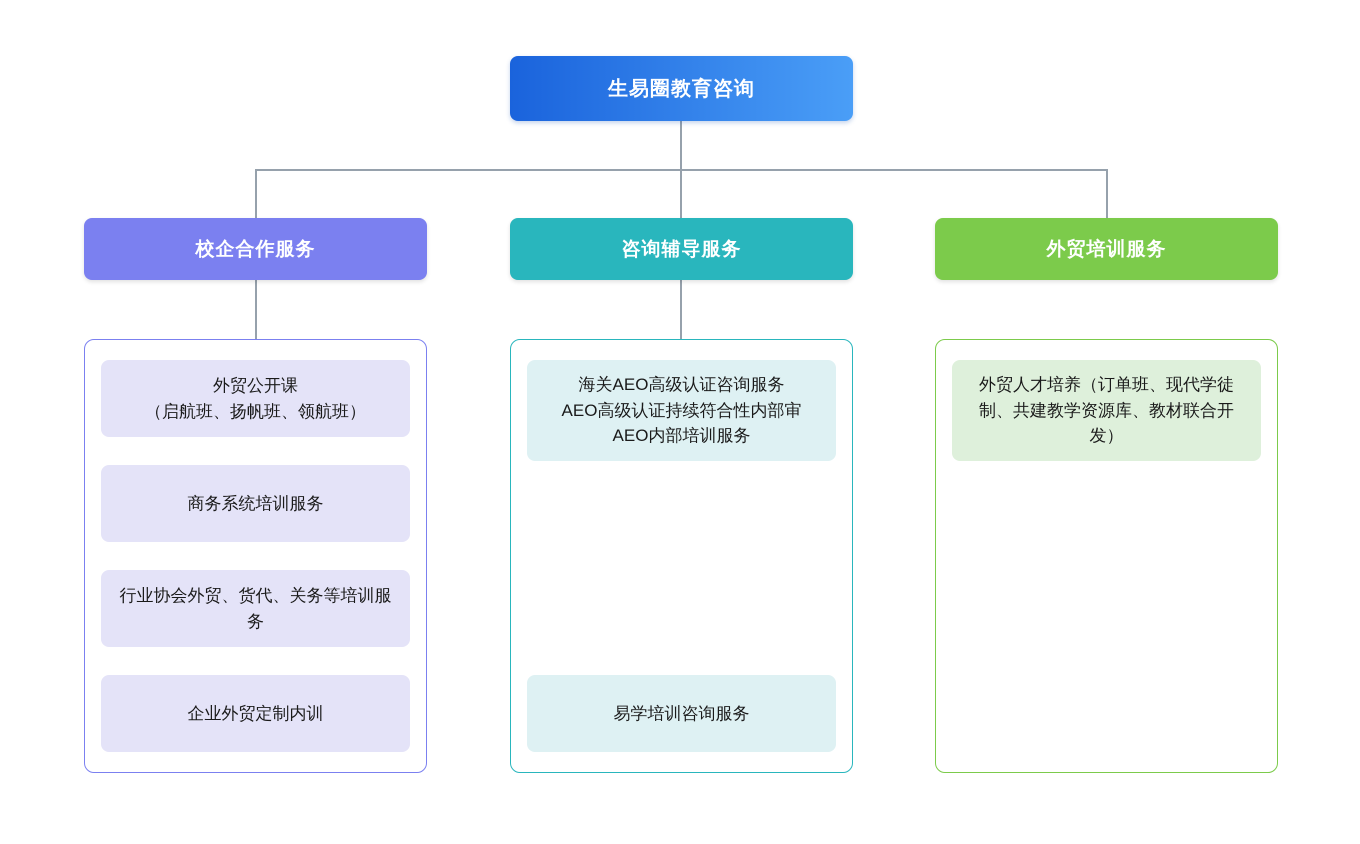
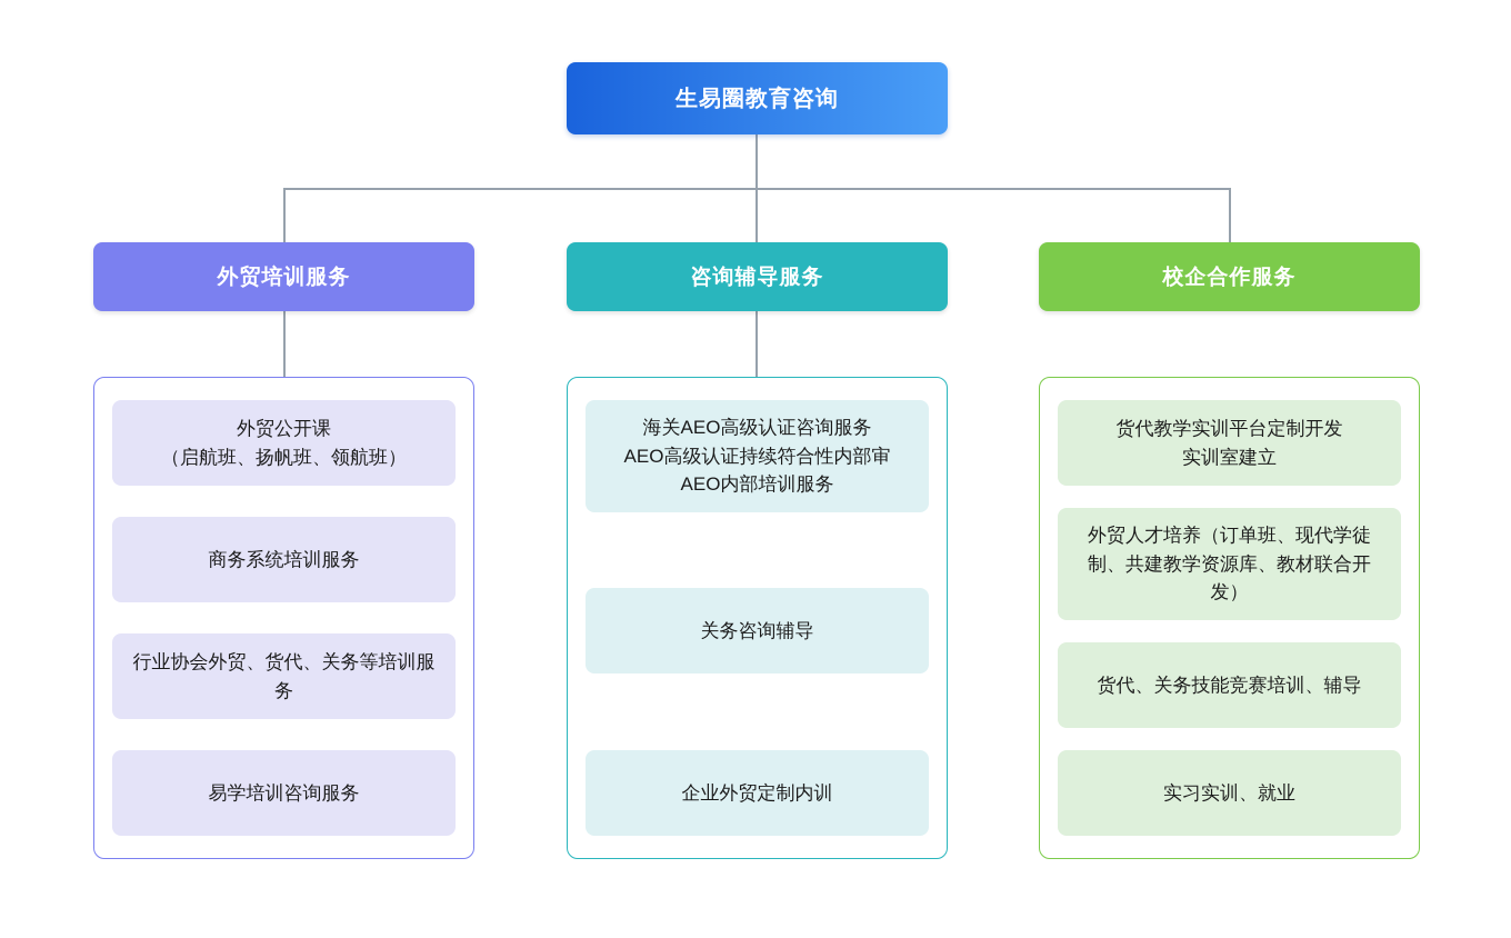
  生易圈教育咨询
- 校企合作服务
+ 外贸培训服务
  外贸公开课
  （启航班、扬帆班、领航班）
  商务系统培训服务
  行业协会外贸、货代、关务等培训服务
- 企业外贸定制内训
+ 易学培训咨询服务
  咨询辅导服务
  海关AEO高级认证咨询服务
  AEO高级认证持续符合性内部审
  AEO内部培训服务
+ 关务咨询辅导
- 易学培训咨询服务
+ 企业外贸定制内训
- 外贸培训服务
+ 校企合作服务
+ 货代教学实训平台定制开发
+ 实训室建立
  外贸人才培养（订单班、现代学徒制、共建教学资源库、教材联合开发）
+ 货代、关务技能竞赛培训、辅导
+ 实习实训、就业
